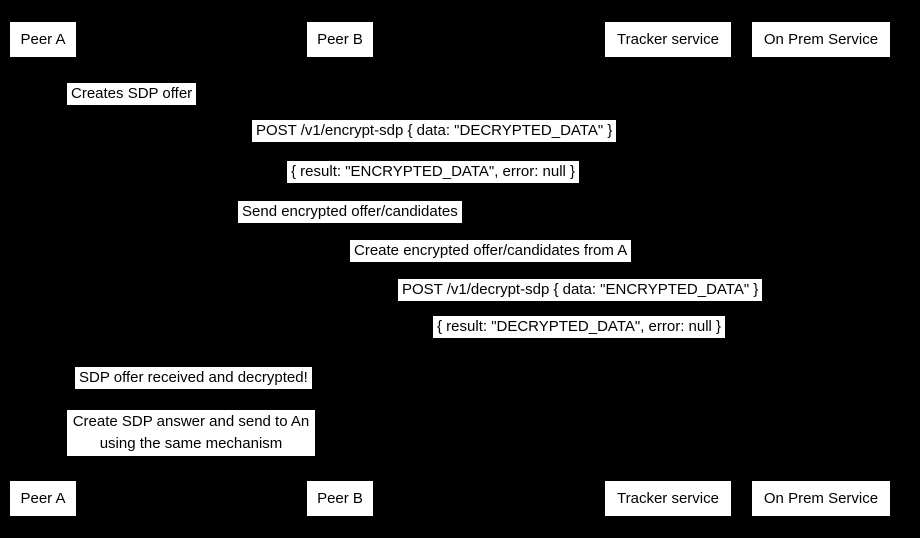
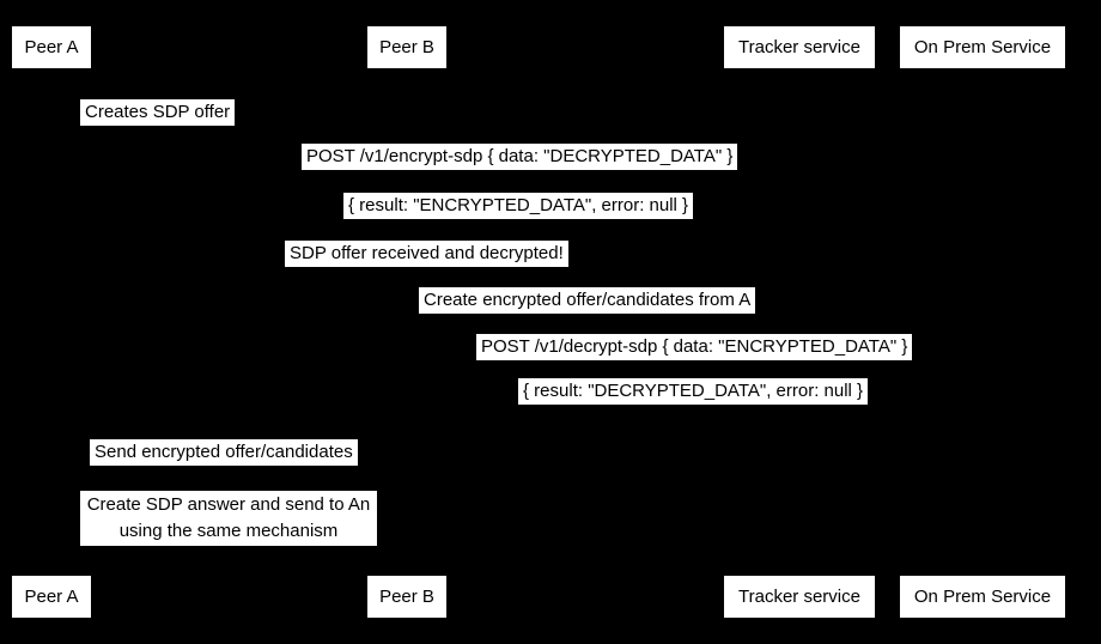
  Peer A
  Peer B
  Tracker service
  On Prem Service
  Creates SDP offer
  POST /v1/encrypt-sdp { data: "DECRYPTED_DATA" }
  { result: "ENCRYPTED_DATA", error: null }
- Send encrypted offer/candidates
+ SDP offer received and decrypted!
  Create encrypted offer/candidates from A
  POST /v1/decrypt-sdp { data: "ENCRYPTED_DATA" }
  { result: "DECRYPTED_DATA", error: null }
- SDP offer received and decrypted!
+ Send encrypted offer/candidates
  Create SDP answer and send to An
  using the same mechanism
  Peer A
  Peer B
  Tracker service
  On Prem Service
